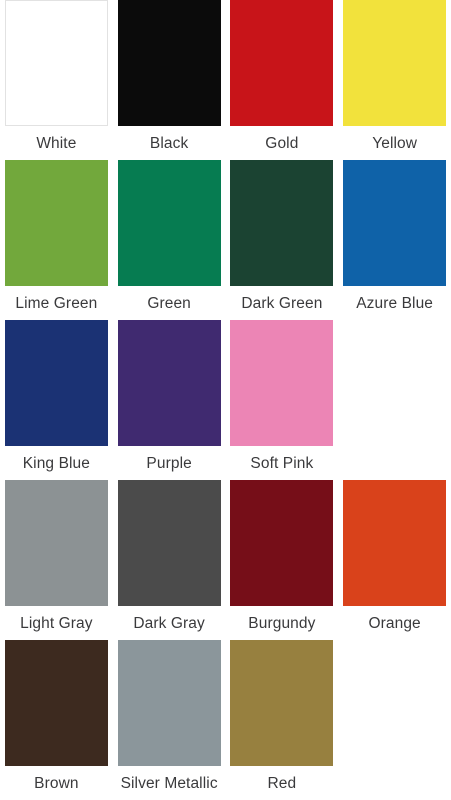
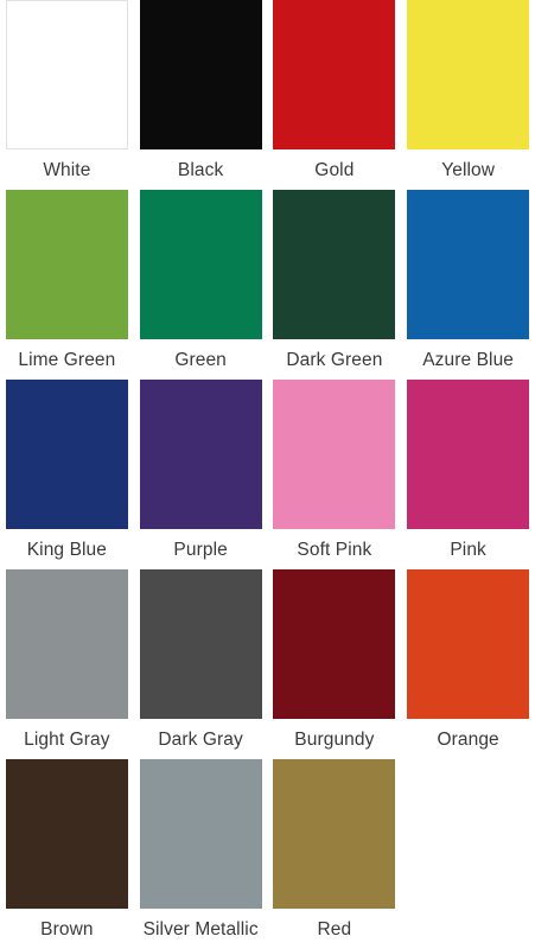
  White
  Black
  Gold
  Yellow
  Lime Green
  Green
  Dark Green
  Azure Blue
  King Blue
  Purple
  Soft Pink
+ Pink
  Light Gray
  Dark Gray
  Burgundy
  Orange
  Brown
  Silver Metallic
  Red
